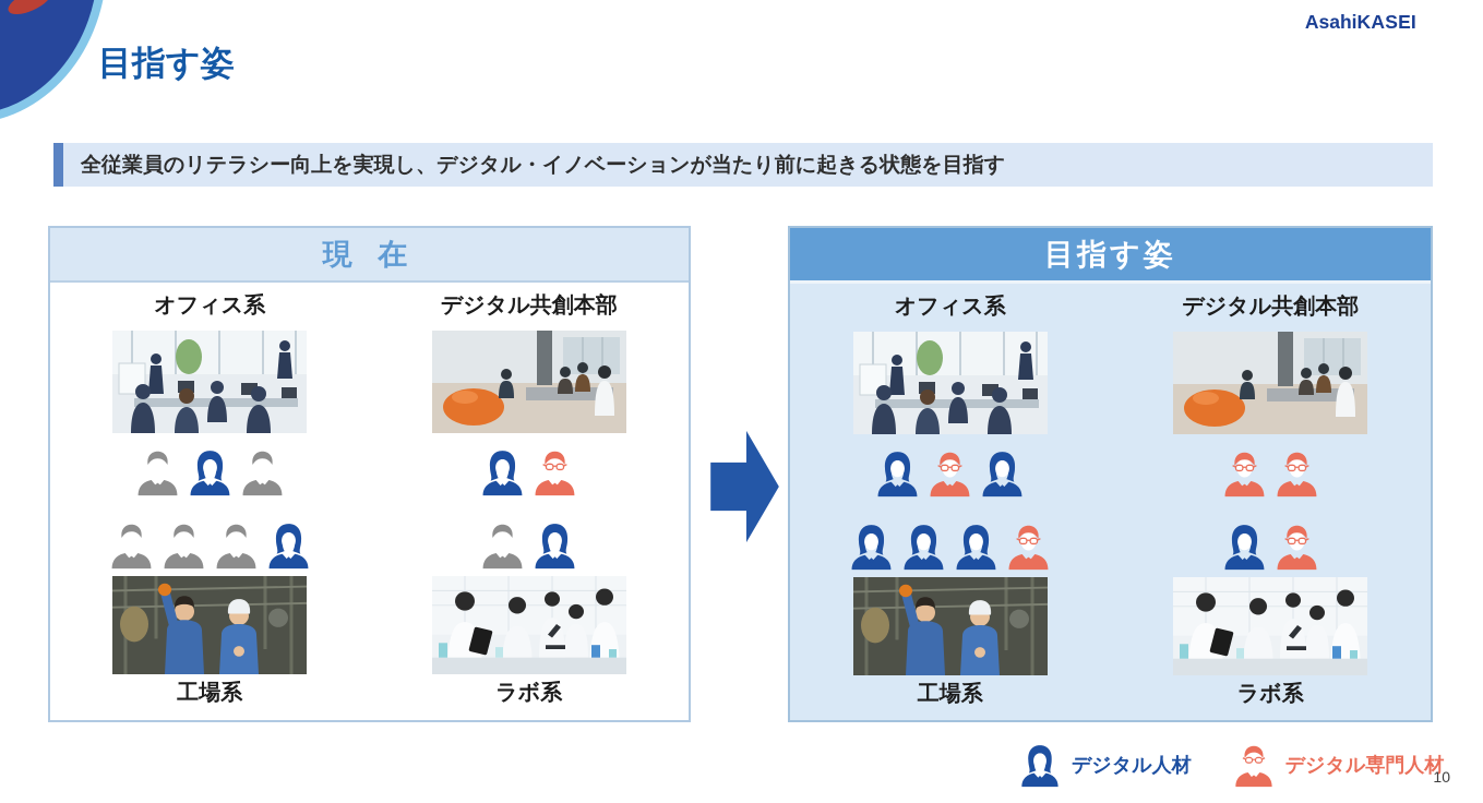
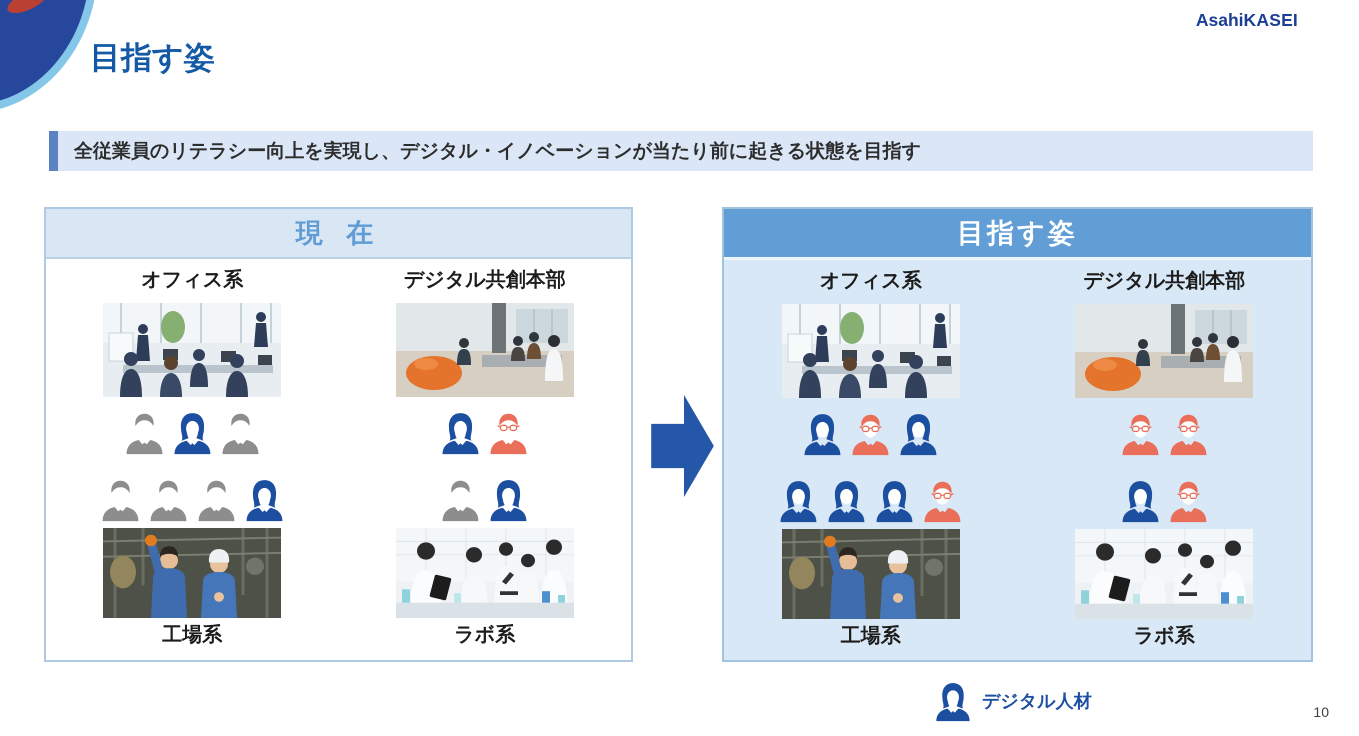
  AsahiKASEI
  目指す姿
  全従業員のリテラシー向上を実現し、デジタル・イノベーションが当たり前に起きる状態を目指す
  現 在
  オフィス系
  デジタル共創本部
  工場系
  ラボ系
  目指す姿
  オフィス系
  デジタル共創本部
  工場系
  ラボ系
  デジタル人材
- デジタル専門人材
  10
